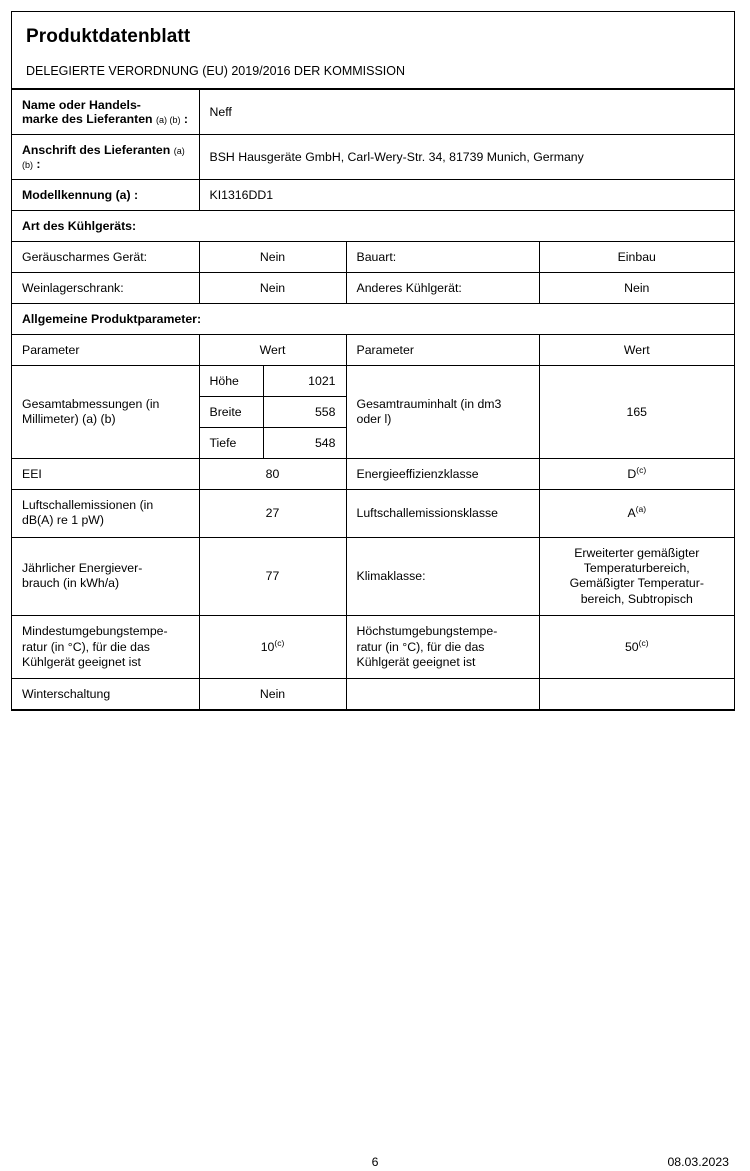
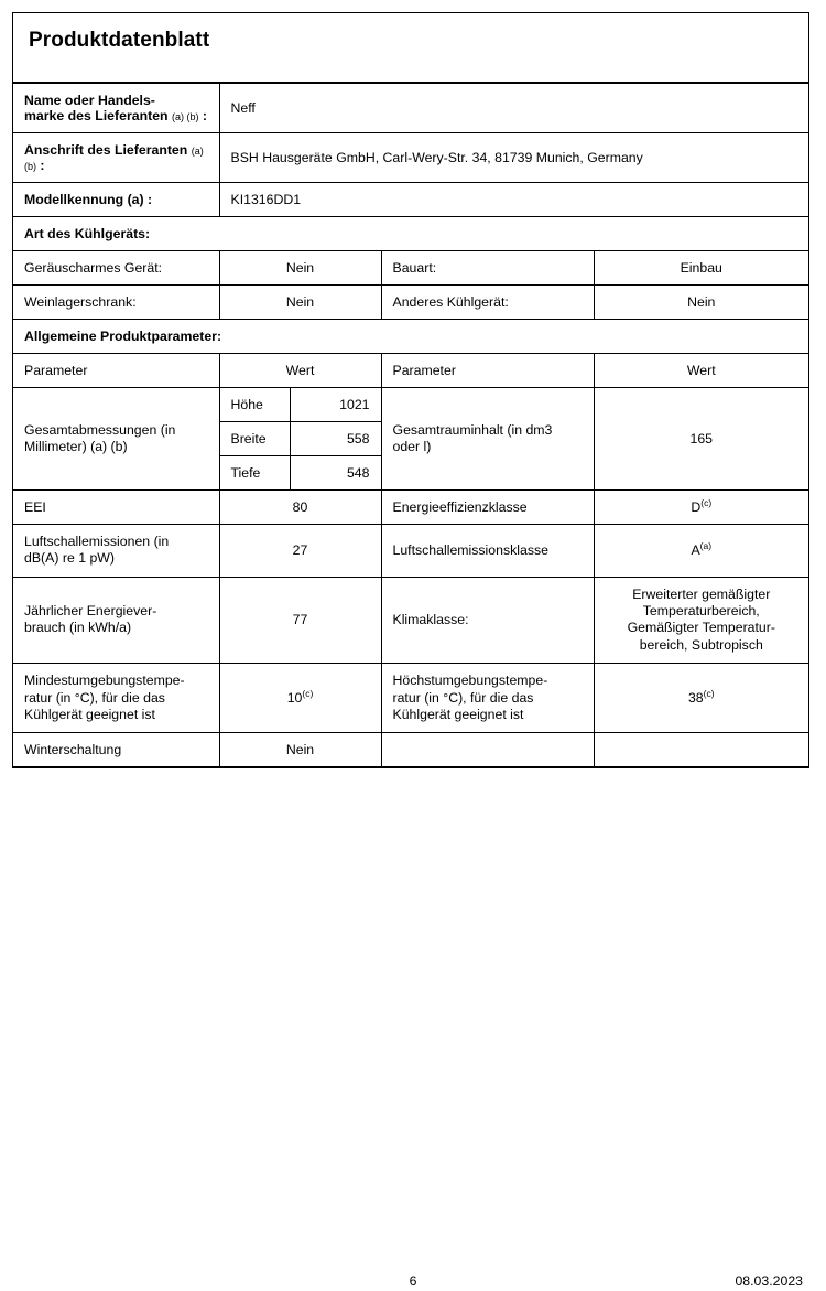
  Produktdatenblatt
- DELEGIERTE VERORDNUNG (EU) 2019/2016 DER KOMMISSION
  Name oder Handels- marke des Lieferanten (a) (b) :	Neff
  Anschrift des Lieferanten (a) (b) :	BSH Hausgeräte GmbH, Carl-Wery-Str. 34, 81739 Munich, Germany
  Modellkennung (a) :	KI1316DD1
  Art des Kühlgeräts:
  Geräuscharmes Gerät:	Nein	Bauart:	Einbau
  Weinlagerschrank:	Nein	Anderes Kühlgerät:	Nein
  Allgemeine Produktparameter:
  Parameter	Wert	Parameter	Wert
  Gesamtabmessungen (in Millimeter) (a) (b)	Höhe	1021	Gesamtrauminhalt (in dm3 oder l)	165
  Breite	558
  Tiefe	548
  EEI	80	Energieeffizienzklasse	D(c)
  Luftschallemissionen (in dB(A) re 1 pW)	27	Luftschallemissionsklasse	A(a)
  Jährlicher Energiever- brauch (in kWh/a)	77	Klimaklasse:	Erweiterter gemäßigter Temperaturbereich, Gemäßigter Temperatur- bereich, Subtropisch
- Mindestumgebungstempe- ratur (in °C), für die das Kühlgerät geeignet ist	10(c)	Höchstumgebungstempe- ratur (in °C), für die das Kühlgerät geeignet ist	50(c)
+ Mindestumgebungstempe- ratur (in °C), für die das Kühlgerät geeignet ist	10(c)	Höchstumgebungstempe- ratur (in °C), für die das Kühlgerät geeignet ist	38(c)
  Winterschaltung	Nein
  6
  08.03.2023
